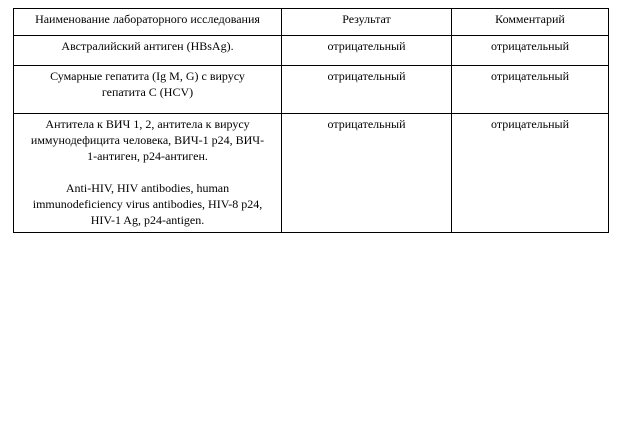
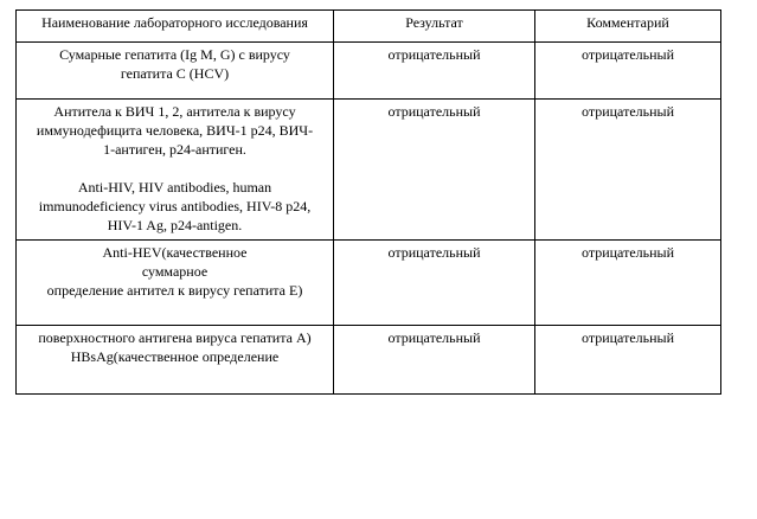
  Наименование лабораторного исследования	Результат	Комментарий
- Австралийский антиген (HBsAg).	отрицательный	отрицательный
  Сумарные гепатита (Ig M, G) с вирусу гепатита С (HCV)	отрицательный	отрицательный
  Антитела к ВИЧ 1, 2, антитела к вирусу иммунодефицита человека, ВИЧ-1 p24, ВИЧ- 1-антиген, p24-антиген. Anti-HIV, HIV antibodies, human immunodeficiency virus antibodies, HIV-8 p24, HIV-1 Ag, p24-antigen.	отрицательный	отрицательный
+ Anti-HEV(качественное суммарное определение антител к вирусу гепатита Е)	отрицательный	отрицательный
+ поверхностного антигена вируса гепатита А) HBsAg(качественное определение	отрицательный	отрицательный
